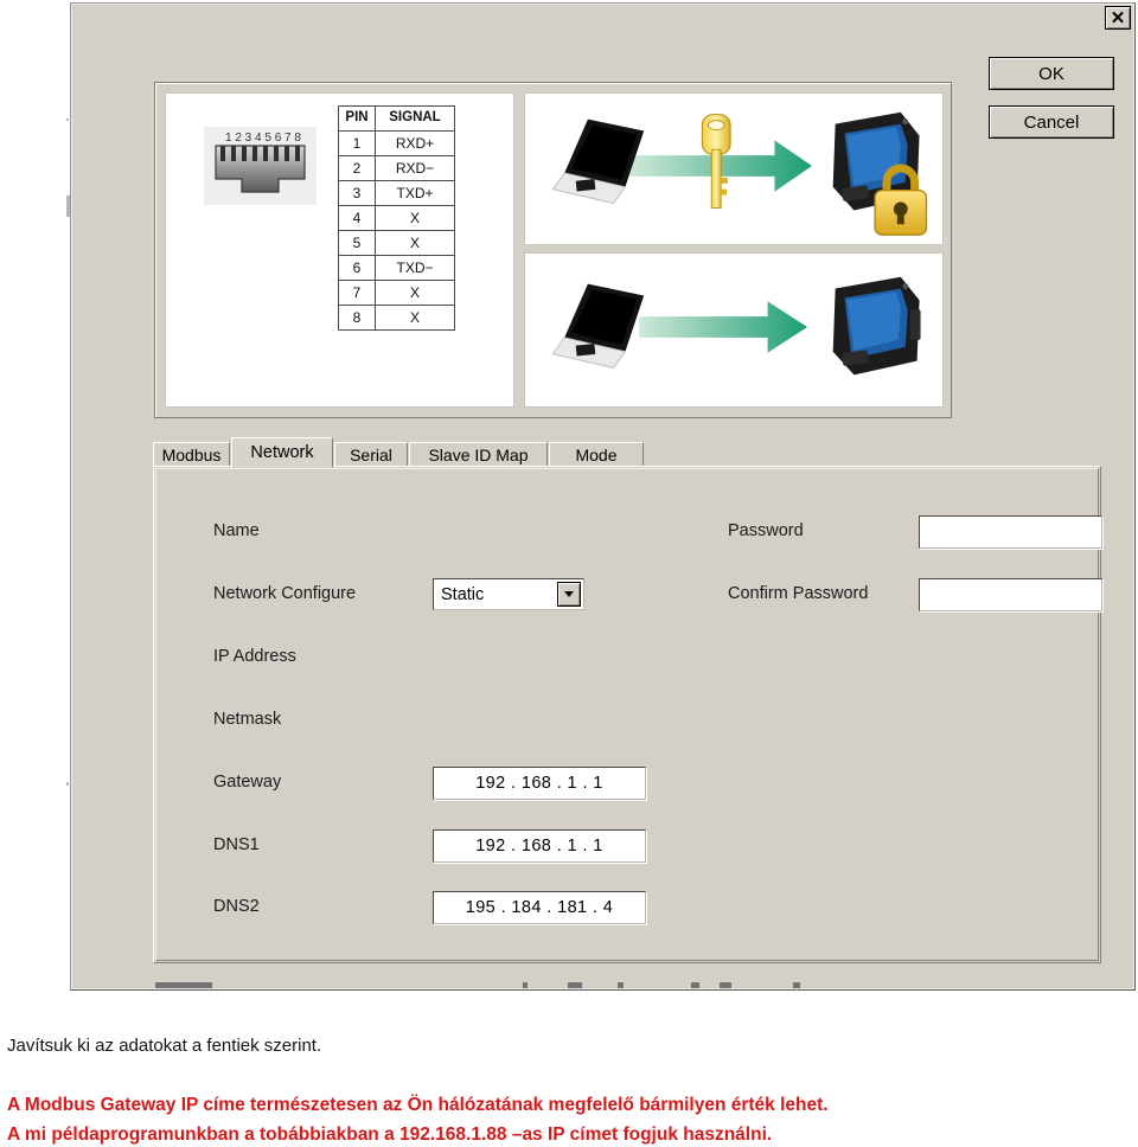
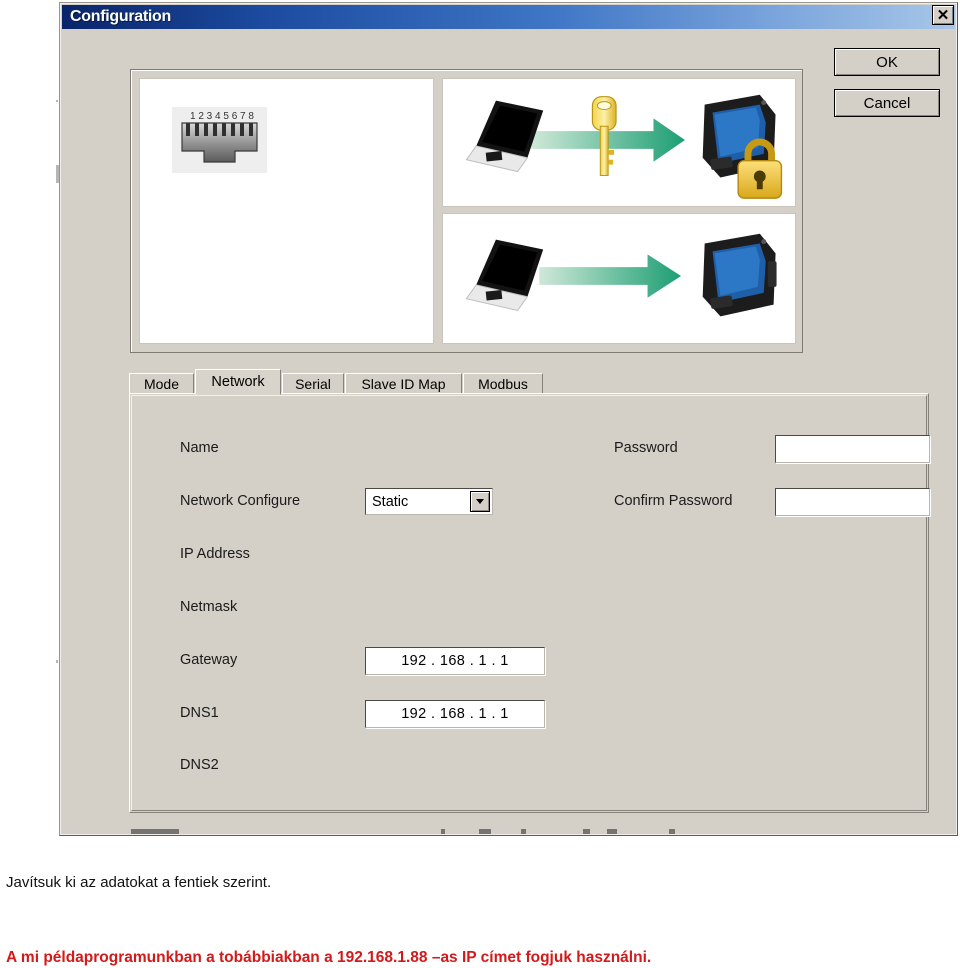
+ Configuration
  ✕
  OK
  Cancel
  1 2 3 4 5 6 7 8
- PIN	SIGNAL
- 1	RXD+
- 2	RXD−
- 3	TXD+
- 4	X
- 5	X
- 6	TXD−
- 7	X
- 8	X
- Modbus
+ Mode
  Network
  Serial
  Slave ID Map
- Mode
+ Modbus
  Name
  Network Configure
  IP Address
  Netmask
  Gateway
  DNS1
  DNS2
  Static
  192 . 168 . 1 . 1
  192 . 168 . 1 . 1
- 195 . 184 . 181 . 4
  Password
  Confirm Password
  Javítsuk ki az adatokat a fentiek szerint.
- A Modbus Gateway IP címe természetesen az Ön hálózatának megfelelő bármilyen érték lehet.
  A mi példaprogramunkban a tobábbiakban a 192.168.1.88 –as IP címet fogjuk használni.
